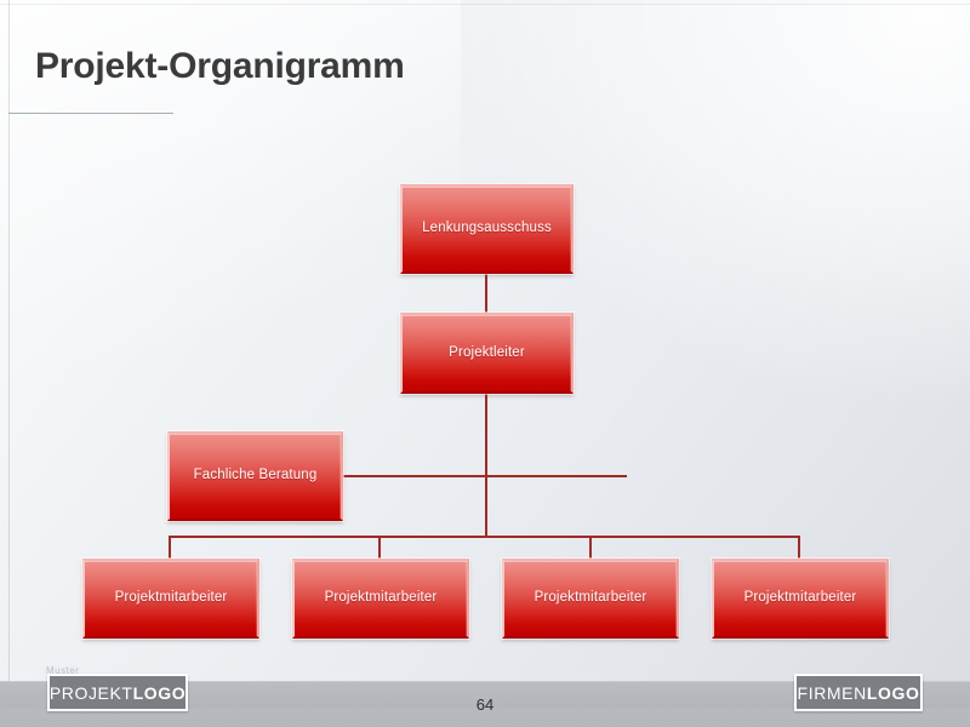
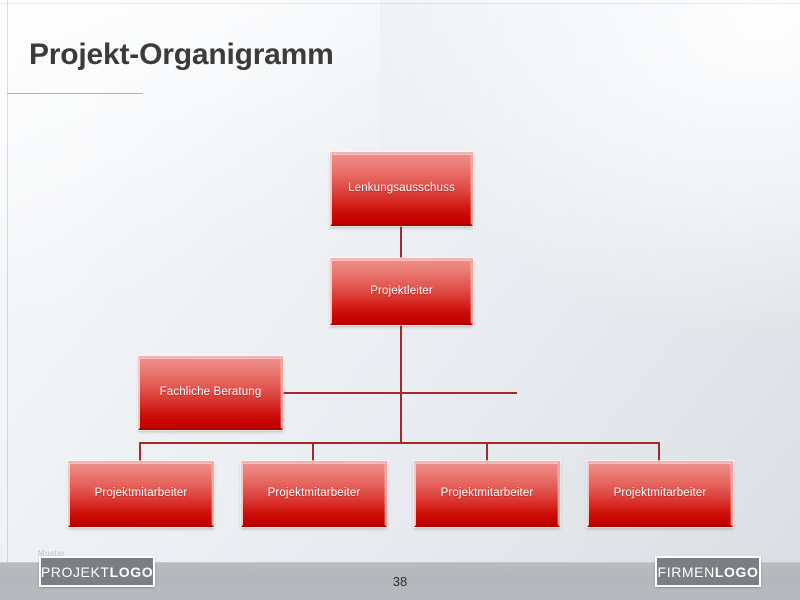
  Projekt-Organigramm
  Lenkungsausschuss
  Projektleiter
  Fachliche Beratung
  Projektmitarbeiter
  Projektmitarbeiter
  Projektmitarbeiter
  Projektmitarbeiter
  Muster
- 64
+ 38
  PROJEKT
  LOGO
  FIRMEN
  LOGO
